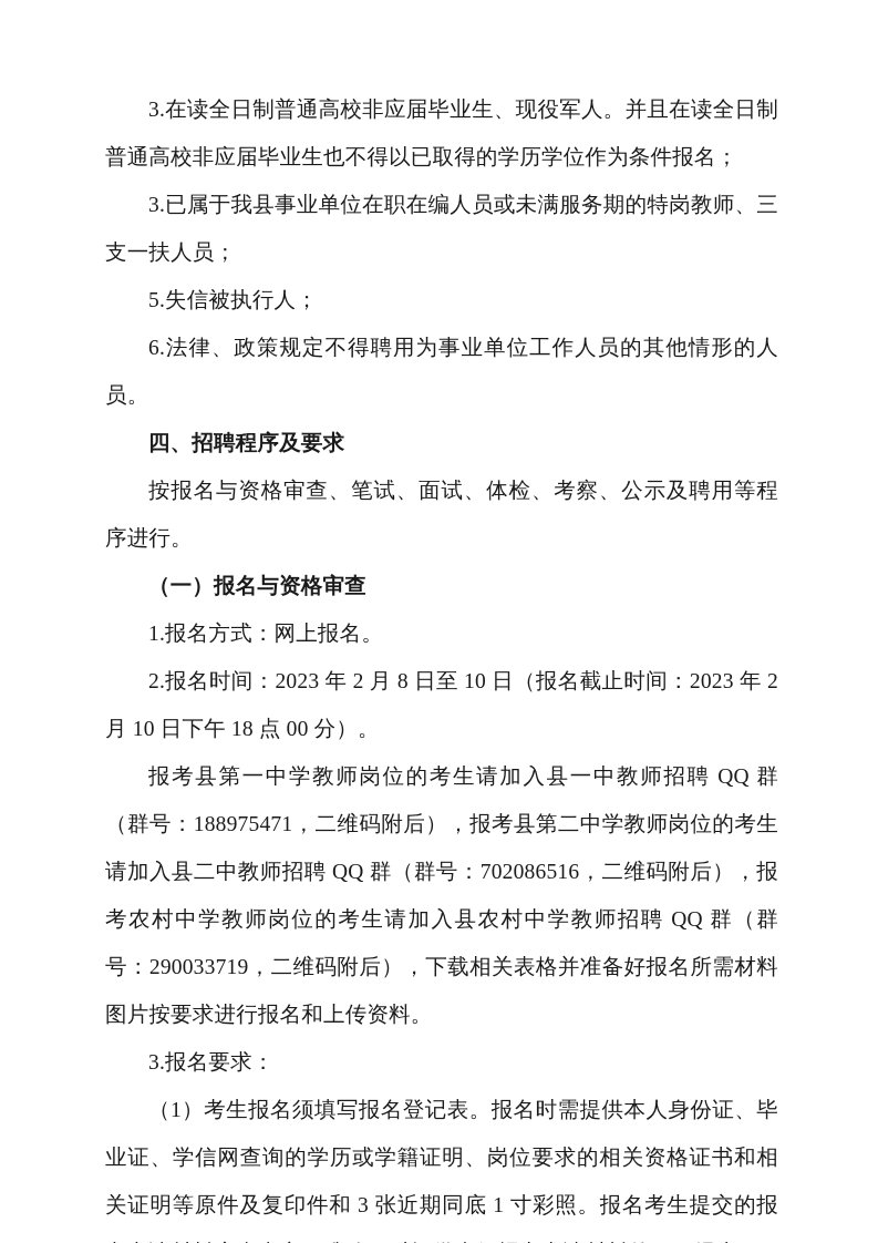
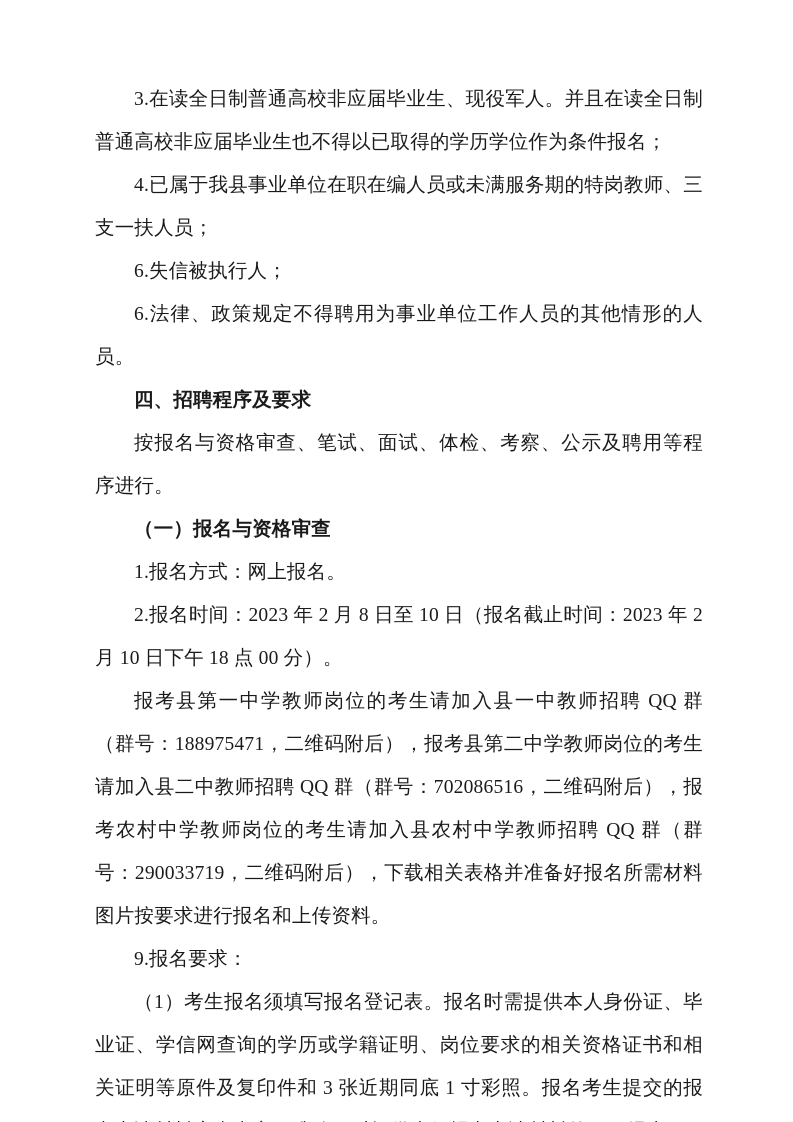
  3.在读全日制普通高校非应届毕业生、现役军人。并且在读全日制普通高校非应届毕业生也不得以已取得的学历学位作为条件报名；
- 3.已属于我县事业单位在职在编人员或未满服务期的特岗教师、三支一扶人员；
+ 4.已属于我县事业单位在职在编人员或未满服务期的特岗教师、三支一扶人员；
- 5.失信被执行人；
+ 6.失信被执行人；
  6.法律、政策规定不得聘用为事业单位工作人员的其他情形的人员。
  四、招聘程序及要求
  按报名与资格审查、笔试、面试、体检、考察、公示及聘用等程序进行。
  （一）报名与资格审查
  1.报名方式：网上报名。
  2.报名时间：2023 年 2 月 8 日至 10 日（报名截止时间：2023 年 2 月 10 日下午 18 点 00 分）。
  报考县第一中学教师岗位的考生请加入县一中教师招聘 QQ 群（群号：188975471，二维码附后），报考县第二中学教师岗位的考生请加入县二中教师招聘 QQ 群（群号：702086516，二维码附后），报考农村中学教师岗位的考生请加入县农村中学教师招聘 QQ 群（群号：290033719，二维码附后），下载相关表格并准备好报名所需材料图片按要求进行报名和上传资料。
- 3.报名要求：
+ 9.报名要求：
  （1）考生报名须填写报名登记表。报名时需提供本人身份证、毕业证、学信网查询的学历或学籍证明、岗位要求的相关资格证书和相关证明等原件及复印件和 3 张近期同底 1 寸彩照。报名考生提交的报
